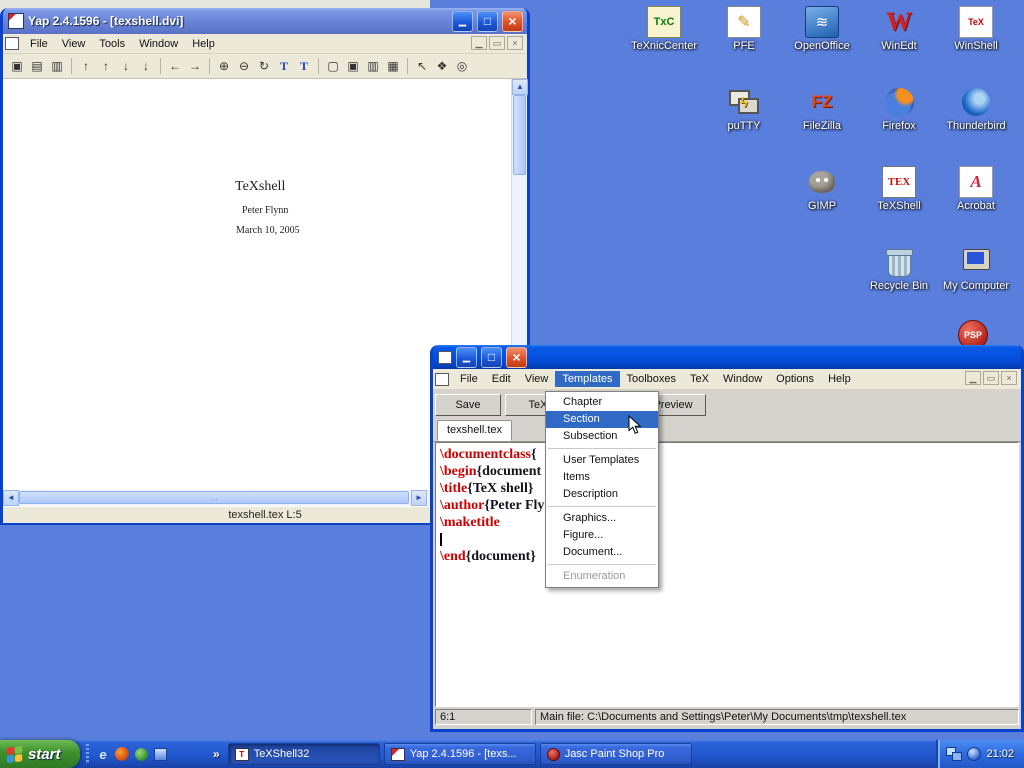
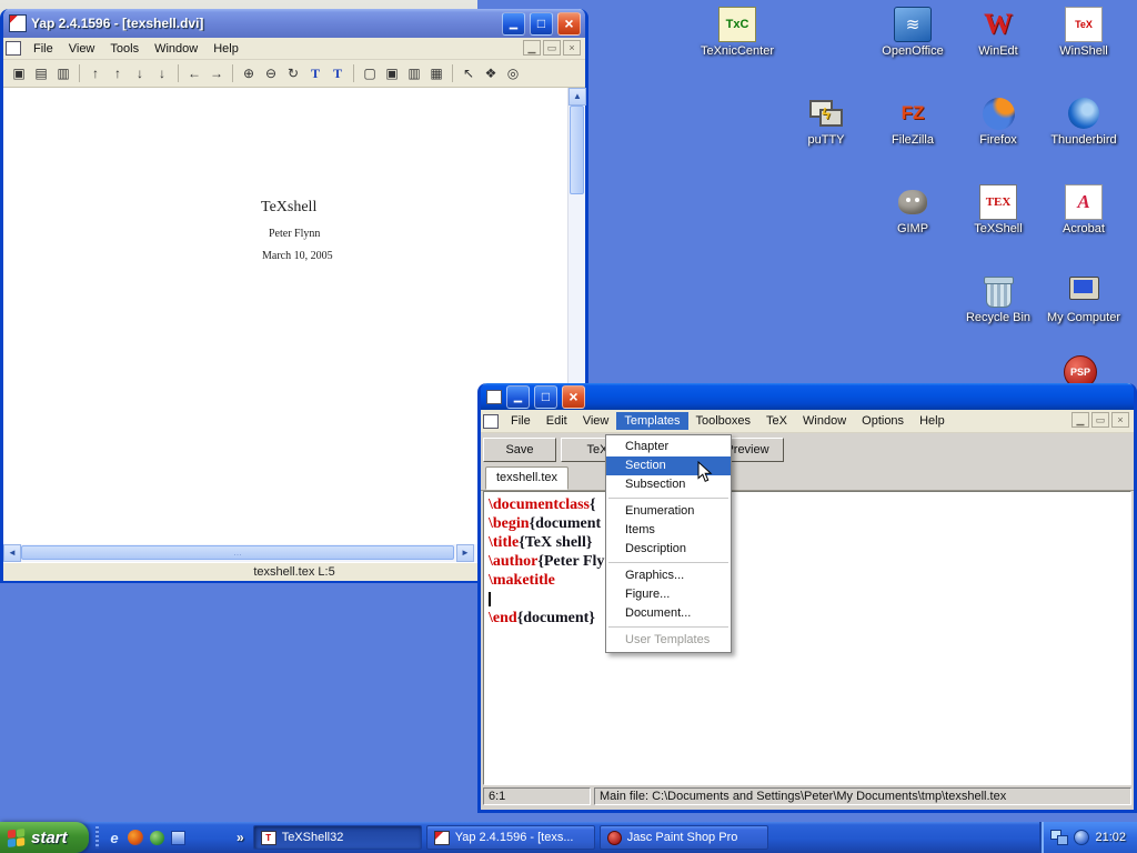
  TxC
  TeXnicCenter
- ✎
- PFE
  ≋
  OpenOffice
  W
  WinEdt
  TeX
  WinShell
  ϟ
  puTTY
  FZ
  FileZilla
  Firefox
  Thunderbird
  GIMP
  TEX
  TeXShell
  A
  Acrobat
  Recycle Bin
  My Computer
  PSP
  Yap 2.4.1596 - [texshell.dvi]
  File
  View
  Tools
  Window
  Help
  ▁
  ▭
  ×
  ▣
  ▤
  ▥
  ↑
  ↑
  ↓
  ↓
  ←
  →
  ⊕
  ⊖
  ↻
  T
  T
  ▢
  ▣
  ▥
  ▦
  ↖
  ❖
  ◎
  TeXshell
  Peter Flynn
  March 10, 2005
  …
  texshell.tex L:5
  File
  Edit
  View
  Templates
  Toolboxes
  TeX
  Window
  Options
  Help
  ▁
  ▭
  ×
  Save
  TeX
  review
  texshell.tex
  \documentclass{
  \begin{document
  \title{TeX shell}
  \author{Peter Fly
  \maketitle
  \end{document}
  6:1
  Main file: C:\Documents and Settings\Peter\My Documents\tmp\texshell.tex
  Chapter
  Section
  Subsection
- User Templates
+ Enumeration
  Items
  Description
  Graphics...
  Figure...
  Document...
- Enumeration
+ User Templates
  start
  e
  »
  T
  TeXShell32
  Yap 2.4.1596 - [texs...
  Jasc Paint Shop Pro
  21:02
